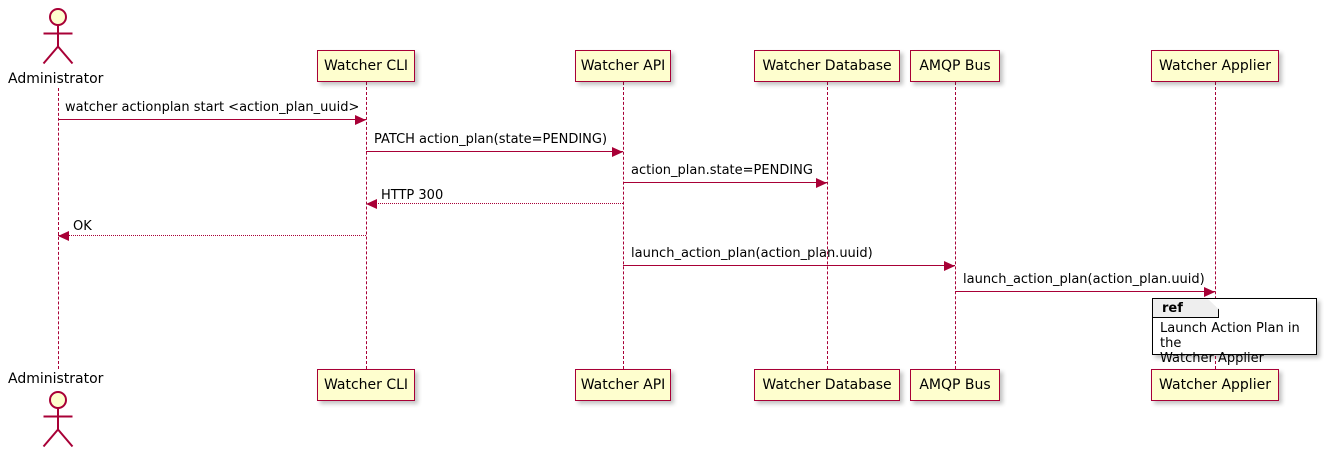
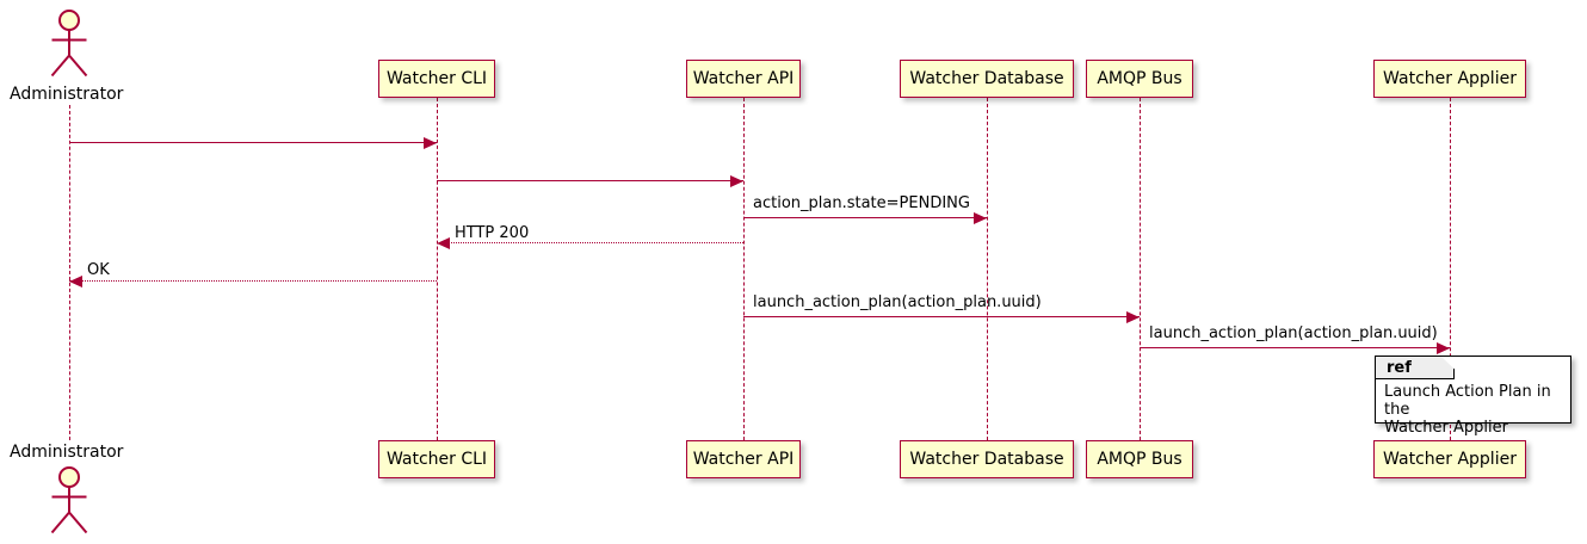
  Administrator
  Administrator
  Watcher CLI
  Watcher CLI
  Watcher API
  Watcher API
  Watcher Database
  Watcher Database
  AMQP Bus
  AMQP Bus
  Watcher Applier
  Watcher Applier
- watcher actionplan start <action_plan_uuid>
- PATCH action_plan(state=PENDING)
  action_plan.state=PENDING
- HTTP 300
+ HTTP 200
  OK
  launch_action_plan(action_plan.uuid)
  launch_action_plan(action_plan.uuid)
  ref
  Launch Action Plan in the
  Watcher Applier
